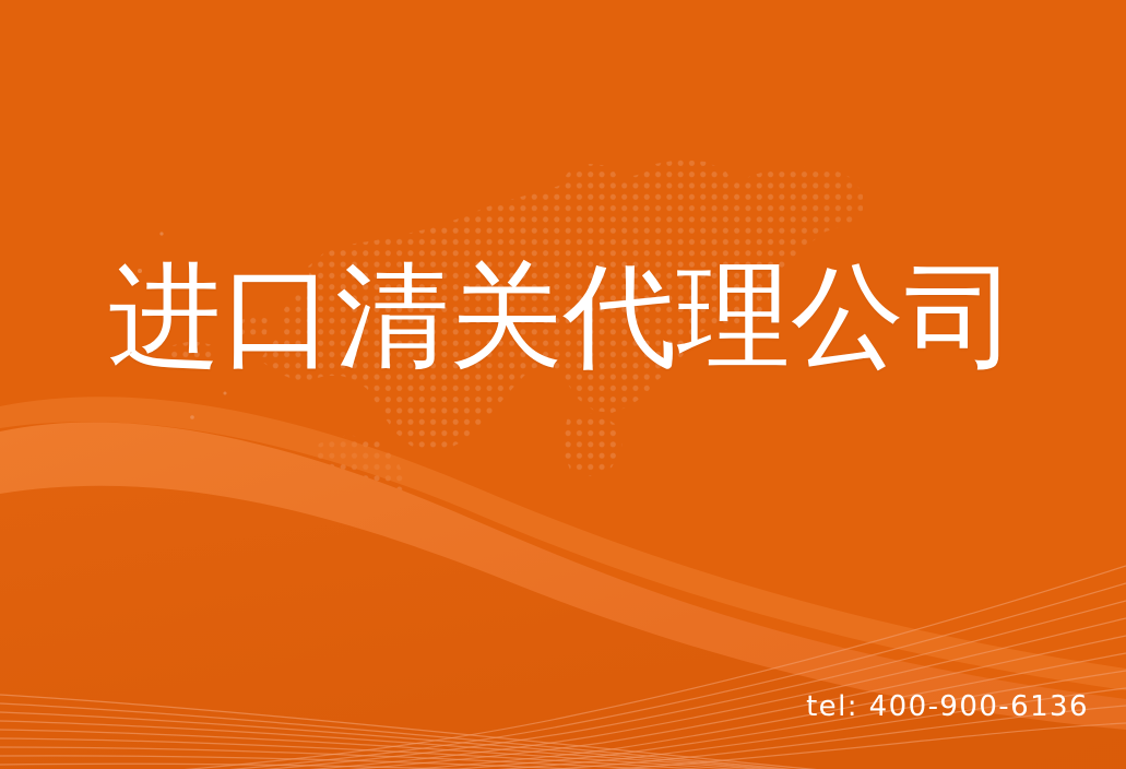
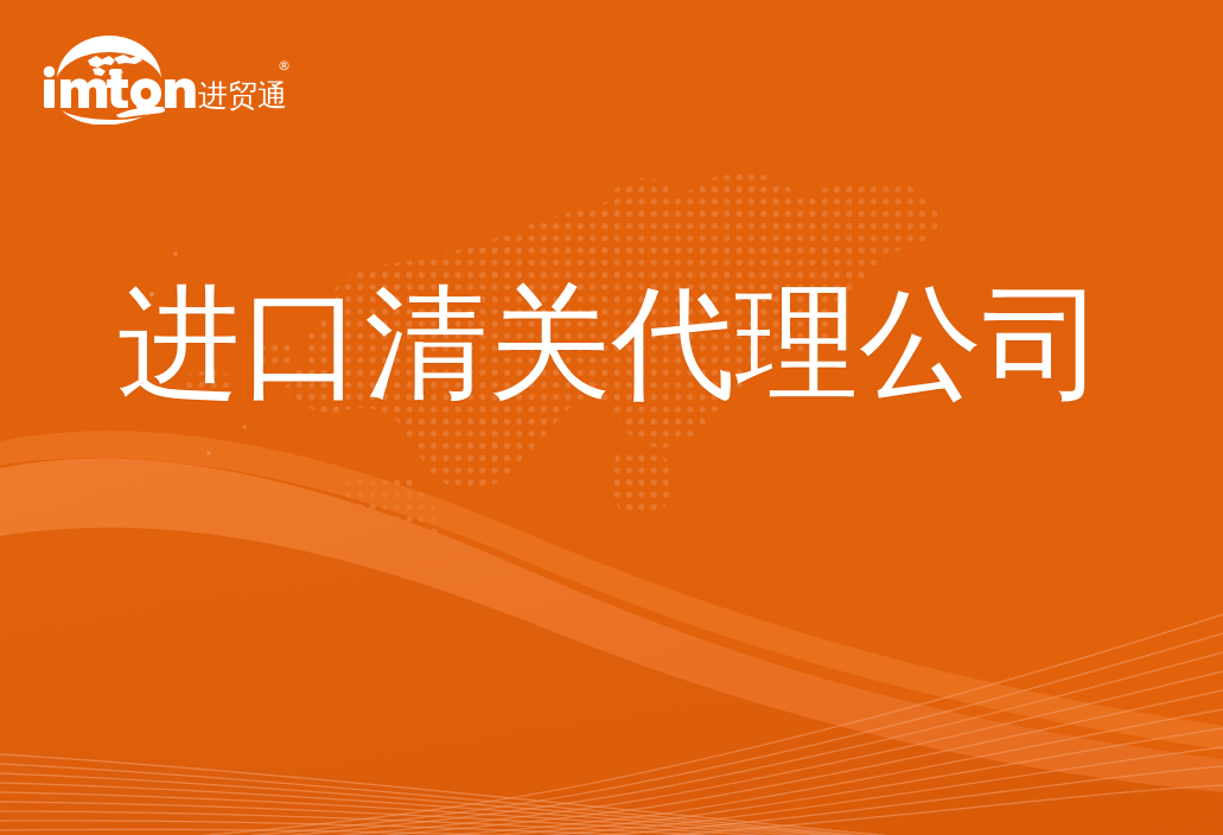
+ 进贸通
+ ®
  进口清关代理公司
- tel: 400-900-6136
